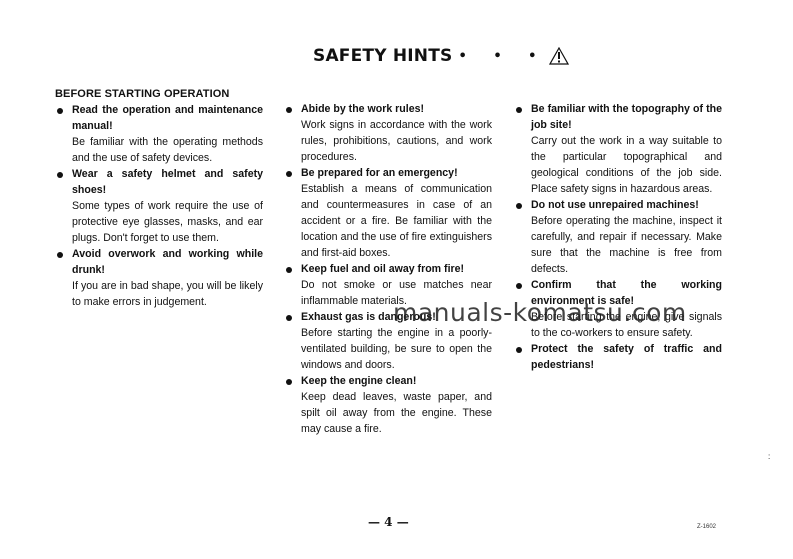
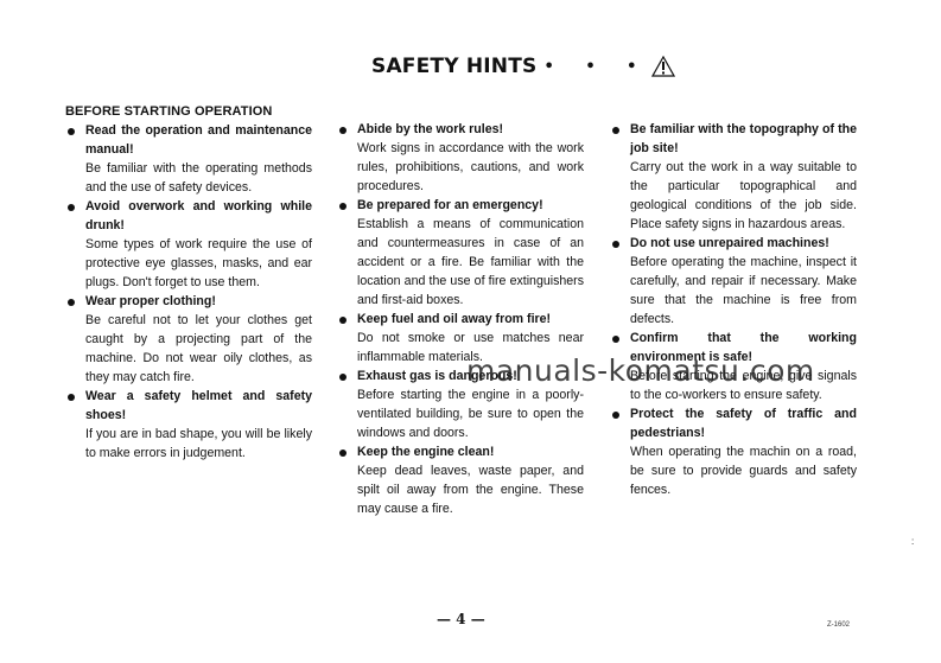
  SAFETY HINTS
  • • •
  BEFORE STARTING OPERATION
  Read the operation and maintenance manual!
  Be familiar with the operating methods and the use of safety devices.
- Wear a safety helmet and safety shoes!
+ Avoid overwork and working while drunk!
  Some types of work require the use of protective eye glasses, masks, and ear plugs. Don't forget to use them.
+ Wear proper clothing!
+ Be careful not to let your clothes get caught by a projecting part of the machine. Do not wear oily clothes, as they may catch fire.
- Avoid overwork and working while drunk!
+ Wear a safety helmet and safety shoes!
  If you are in bad shape, you will be likely to make errors in judgement.
  Abide by the work rules!
  Work signs in accordance with the work rules, prohibitions, cautions, and work procedures.
  Be prepared for an emergency!
  Establish a means of communication and countermeasures in case of an accident or a fire. Be familiar with the location and the use of fire extinguishers and first-aid boxes.
  Keep fuel and oil away from fire!
  Do not smoke or use matches near inflammable materials.
  Exhaust gas is dangerous!
  Before starting the engine in a poorly-ventilated building, be sure to open the windows and doors.
  Keep the engine clean!
  Keep dead leaves, waste paper, and spilt oil away from the engine. These may cause a fire.
  Be familiar with the topography of the job site!
  Carry out the work in a way suitable to the particular topographical and geological conditions of the job side. Place safety signs in hazardous areas.
  Do not use unrepaired machines!
  Before operating the machine, inspect it carefully, and repair if necessary. Make sure that the machine is free from defects.
  Confirm that the working environment is safe!
  Before starting the engine, give signals to the co-workers to ensure safety.
  Protect the safety of traffic and pedestrians!
+ When operating the machin on a road, be sure to provide guards and safety fences.
  manuals-komatsu.com
  — 4 —
  :
